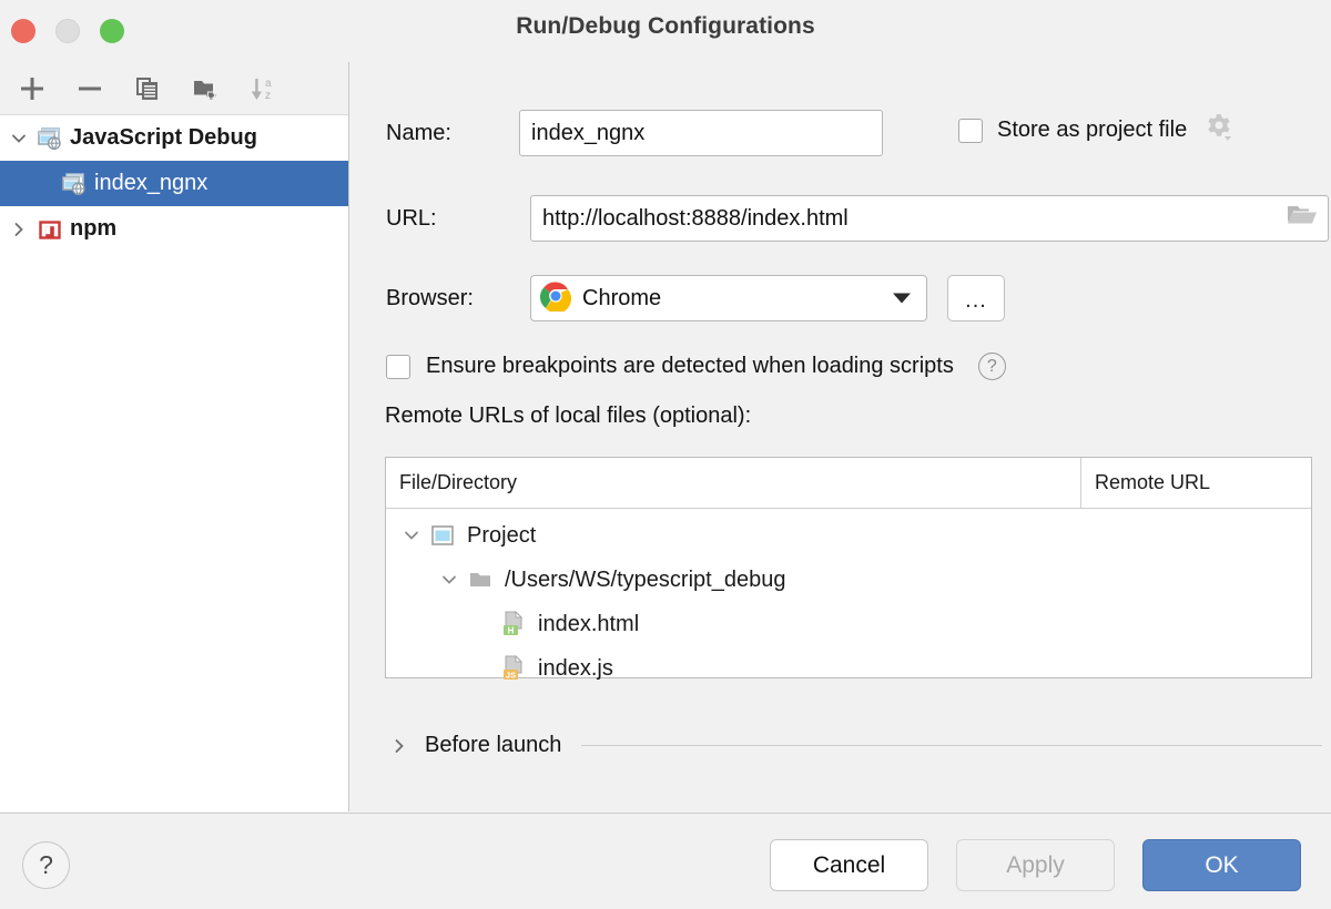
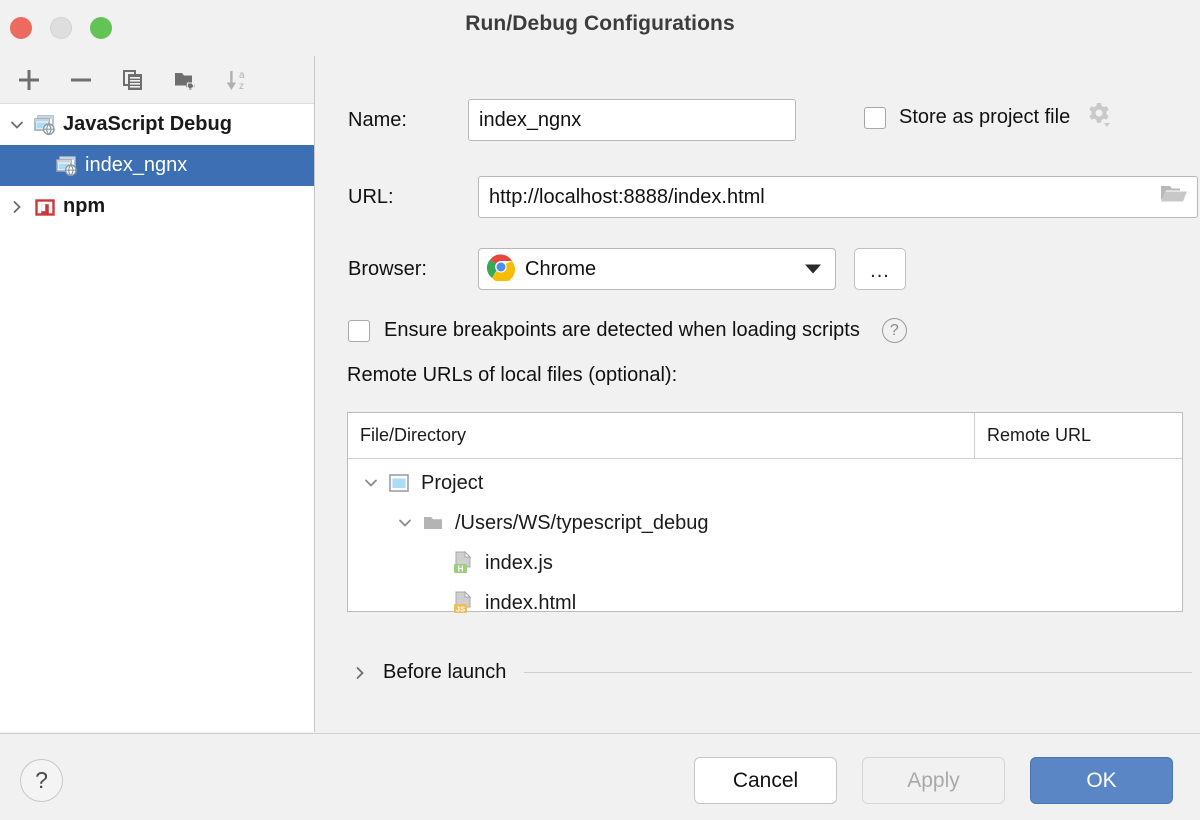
  Run/Debug Configurations
  a
  z
  JavaScript Debug
  index_ngnx
  npm
  Name:
  index_ngnx
  Store as project file
  URL:
  http://localhost:8888/index.html
  Browser:
  Chrome
  ...
  Ensure breakpoints are detected when loading scripts
  ?
  Remote URLs of local files (optional):
  File/Directory
  Remote URL
  Project
  /Users/WS/typescript_debug
  H
- index.html
+ index.js
  JS
- index.js
+ index.html
  Before launch
  ?
  Cancel
  Apply
  OK
